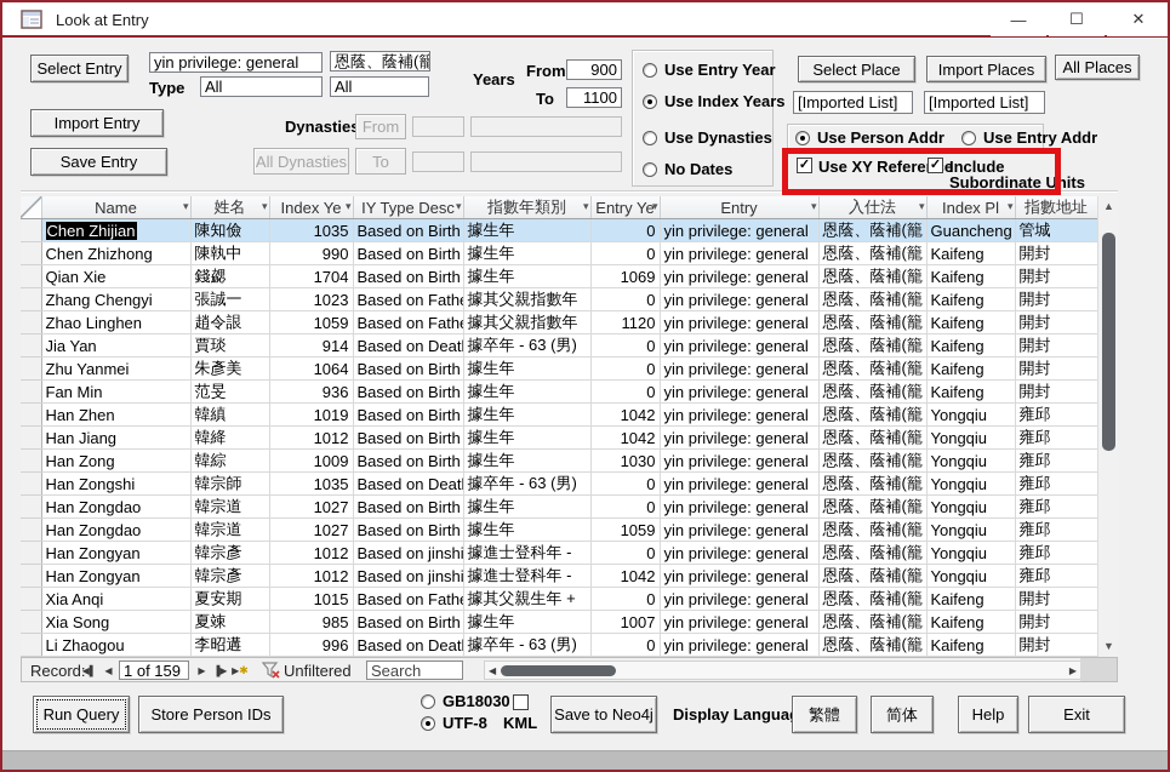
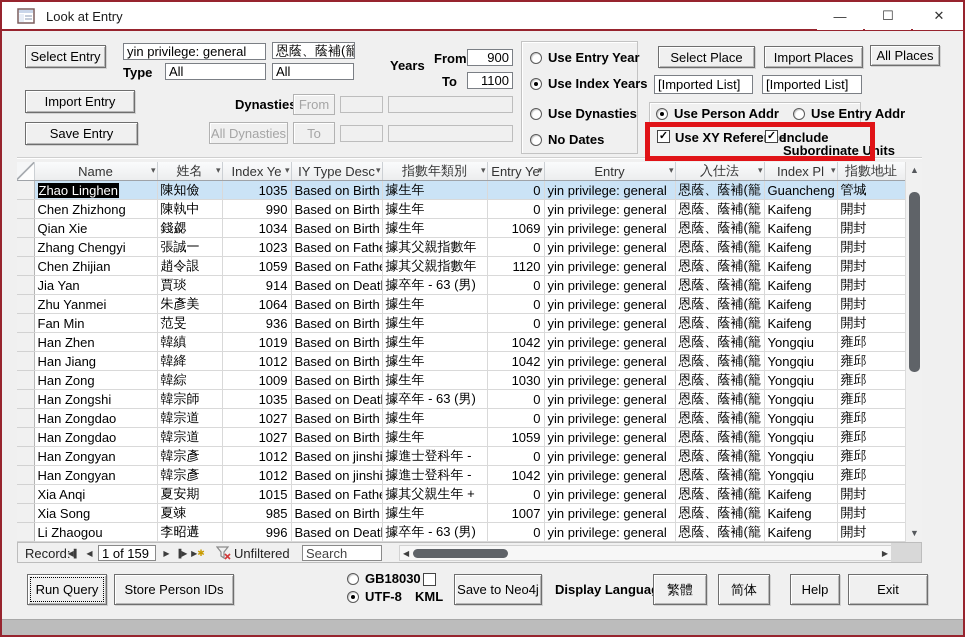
  Look at Entry
  —
  ☐
  ✕
  Select Entry
  yin privilege: general
  恩蔭、蔭補(籠
  Type
  All
  All
  Years
  From
  900
  To
  1100
  Import Entry
  Save Entry
  Dynastie
  From
  All Dynasties
  To
  Use Entry Year
  Use Index Years
  Use Dynasties
  No Dates
  Select Place
  Import Places
  All Places
  [Imported List]
  [Imported List]
  Use Person Addr
  Use Entry Addr
  Use XY Referee
  Include
  Subordinate Units
  	Name ▾	姓名 ▾	Index Ye ▾	IY Type Desc▾	指數年類別 ▾	Entry Ye▾	Entry ▾	入仕法 ▾	Index Pl ▾	指數地址
- 	Chen Zhijian	陳知儉	1035	Based on Birth	據生年	0	yin privilege: general	恩蔭、蔭補(籠	Guancheng	管城
+ 	Zhao Linghen	陳知儉	1035	Based on Birth	據生年	0	yin privilege: general	恩蔭、蔭補(籠	Guancheng	管城
  	Chen Zhizhong	陳執中	990	Based on Birth	據生年	0	yin privilege: general	恩蔭、蔭補(籠	Kaifeng	開封
- 	Qian Xie	錢勰	1704	Based on Birth	據生年	1069	yin privilege: general	恩蔭、蔭補(籠	Kaifeng	開封
+ 	Qian Xie	錢勰	1034	Based on Birth	據生年	1069	yin privilege: general	恩蔭、蔭補(籠	Kaifeng	開封
  	Zhang Chengyi	張誠一	1023	Based on Fath	據其父親指數年	0	yin privilege: general	恩蔭、蔭補(籠	Kaifeng	開封
- 	Zhao Linghen	趙令詪	1059	Based on Fath	據其父親指數年	1120	yin privilege: general	恩蔭、蔭補(籠	Kaifeng	開封
+ 	Chen Zhijian	趙令詪	1059	Based on Fath	據其父親指數年	1120	yin privilege: general	恩蔭、蔭補(籠	Kaifeng	開封
  	Jia Yan	賈琰	914	Based on Deat	據卒年 - 63 (男)	0	yin privilege: general	恩蔭、蔭補(籠	Kaifeng	開封
  	Zhu Yanmei	朱彥美	1064	Based on Birth	據生年	0	yin privilege: general	恩蔭、蔭補(籠	Kaifeng	開封
  	Fan Min	范旻	936	Based on Birth	據生年	0	yin privilege: general	恩蔭、蔭補(籠	Kaifeng	開封
  	Han Zhen	韓縝	1019	Based on Birth	據生年	1042	yin privilege: general	恩蔭、蔭補(籠	Yongqiu	雍邱
  	Han Jiang	韓絳	1012	Based on Birth	據生年	1042	yin privilege: general	恩蔭、蔭補(籠	Yongqiu	雍邱
  	Han Zong	韓綜	1009	Based on Birth	據生年	1030	yin privilege: general	恩蔭、蔭補(籠	Yongqiu	雍邱
  	Han Zongshi	韓宗師	1035	Based on Deat	據卒年 - 63 (男)	0	yin privilege: general	恩蔭、蔭補(籠	Yongqiu	雍邱
  	Han Zongdao	韓宗道	1027	Based on Birth	據生年	0	yin privilege: general	恩蔭、蔭補(籠	Yongqiu	雍邱
  	Han Zongdao	韓宗道	1027	Based on Birth	據生年	1059	yin privilege: general	恩蔭、蔭補(籠	Yongqiu	雍邱
  	Han Zongyan	韓宗彥	1012	Based on jinshi	據進士登科年 -	0	yin privilege: general	恩蔭、蔭補(籠	Yongqiu	雍邱
  	Han Zongyan	韓宗彥	1012	Based on jinshi	據進士登科年 -	1042	yin privilege: general	恩蔭、蔭補(籠	Yongqiu	雍邱
  	Xia Anqi	夏安期	1015	Based on Fath	據其父親生年 +	0	yin privilege: general	恩蔭、蔭補(籠	Kaifeng	開封
  	Xia Song	夏竦	985	Based on Birth	據生年	1007	yin privilege: general	恩蔭、蔭補(籠	Kaifeng	開封
  	Li Zhaogou	李昭遘	996	Based on Deat	據卒年 - 63 (男)	0	yin privilege: general	恩蔭、蔭補(籠	Kaifeng	開封
  ▲
  ▼
  Record:
  ◀▌
  ◀
  1 of 159
  ▶
  ▐▶
  ▶
  ✱
  Unfiltered
  Search
  ◀
  ▶
  Run Query
  Store Person IDs
  GB18030
  UTF-8
  KML
  Save to Neo4j
  Display Langua
  繁體
  简体
  Help
  Exit
